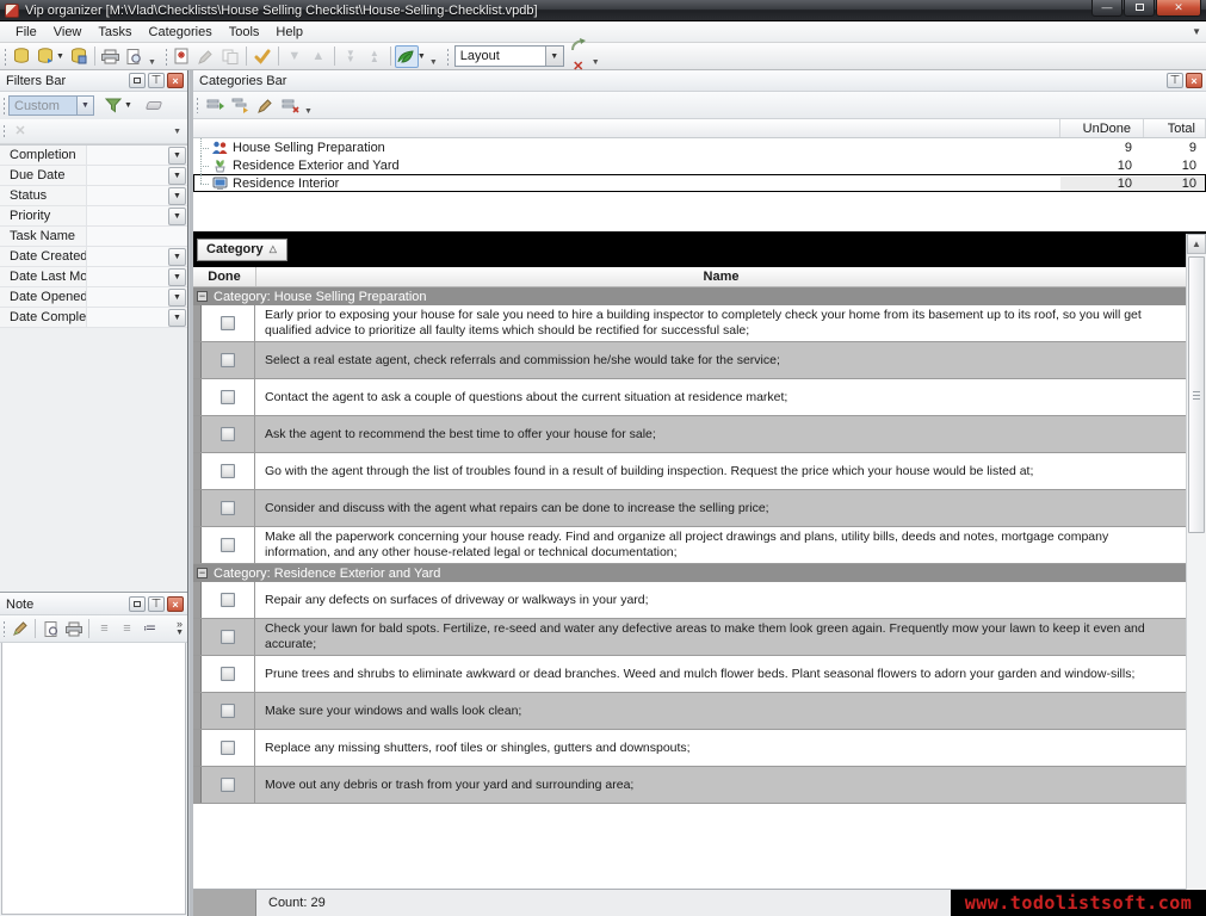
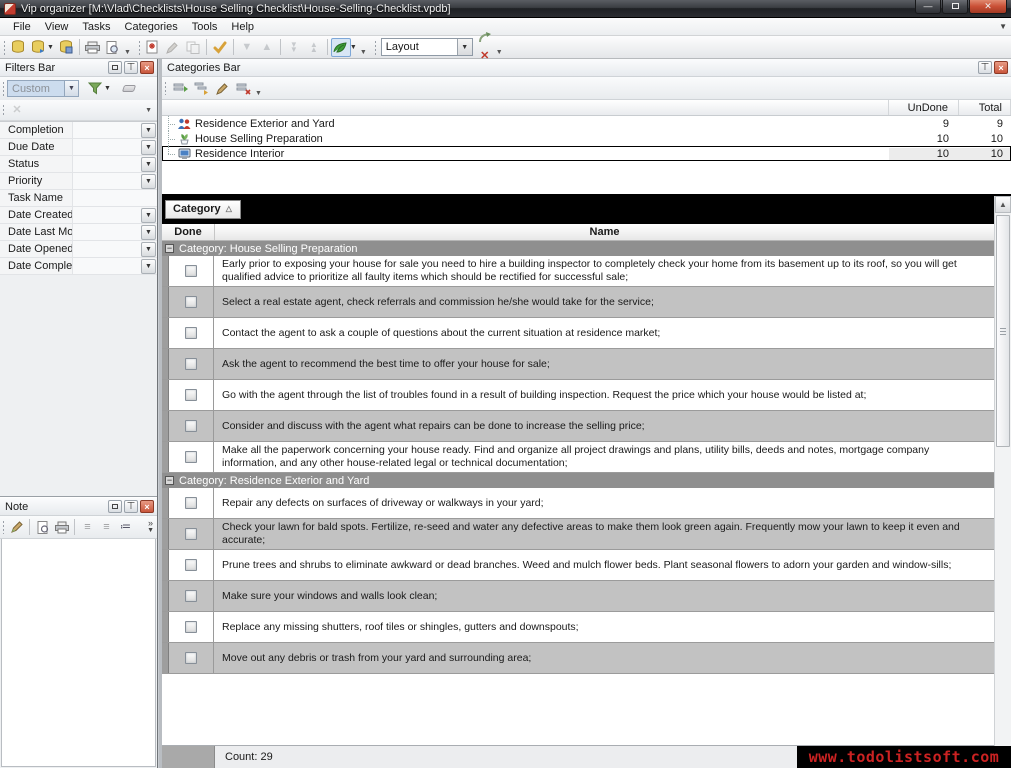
  Vip organizer [M:\Vlad\Checklists\House Selling Checklist\House-Selling-Checklist.vpdb]
  —
  ✕
  File View Tasks Categories Tools Help
  ▼
  ▼
  ▲
  ▼
  ▼
  ▲
  ▲
  Layout
  ✕
  Filters Bar
  ⊤
  ×
  Custom
  ✕
  Completion
  Due Date
  Status
  Priority
  Task Name
  Date Created
  Date Opened
  Date Comple
  Note
  ⊤
  ×
  ≡
  ≡
  ≔
  »
  Categories Bar
  ⊤
  ×
  UnDone
  Total
- House Selling Preparation
+ Residence Exterior and Yard
  9
  9
- Residence Exterior and Yard
+ House Selling Preparation
  10
  10
  Residence Interior
  10
  10
  Category
  △
  Done
  Name
  −
  Category: House Selling Preparation
  Early prior to exposing your house for sale you need to hire a building inspector to completely check your home from its basement up to its roof, so you will get qualified advice to prioritize all faulty items which should be rectified for successful sale;
  Select a real estate agent, check referrals and commission he/she would take for the service;
  Contact the agent to ask a couple of questions about the current situation at residence market;
  Ask the agent to recommend the best time to offer your house for sale;
  Go with the agent through the list of troubles found in a result of building inspection. Request the price which your house would be listed at;
  Consider and discuss with the agent what repairs can be done to increase the selling price;
  Make all the paperwork concerning your house ready. Find and organize all project drawings and plans, utility bills, deeds and notes, mortgage company information, and any other house-related legal or technical documentation;
  −
  Category: Residence Exterior and Yard
  Repair any defects on surfaces of driveway or walkways in your yard;
  Check your lawn for bald spots. Fertilize, re-seed and water any defective areas to make them look green again. Frequently mow your lawn to keep it even and accurate;
  Prune trees and shrubs to eliminate awkward or dead branches. Weed and mulch flower beds. Plant seasonal flowers to adorn your garden and window-sills;
  Make sure your windows and walls look clean;
  Replace any missing shutters, roof tiles or shingles, gutters and downspouts;
  Move out any debris or trash from your yard and surrounding area;
  Count: 29
  ▲
  www.todolistsoft.com
